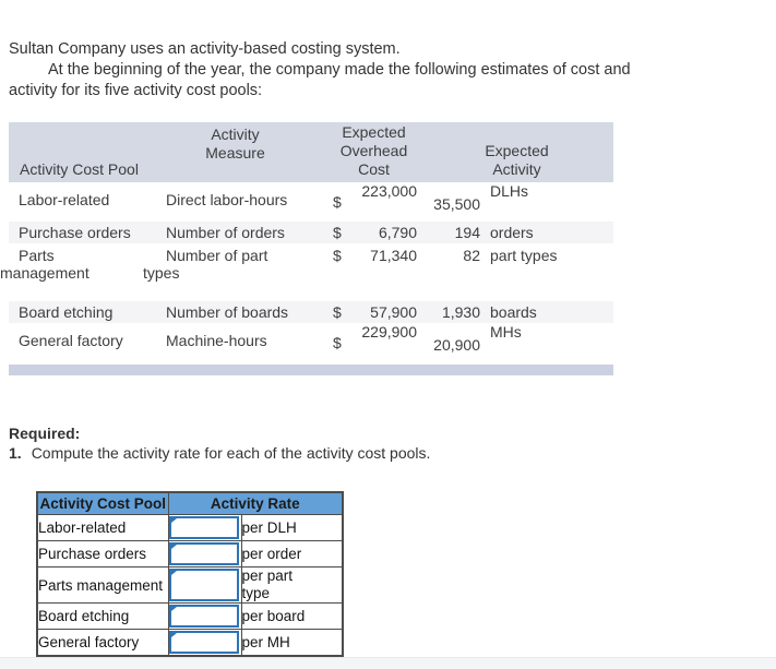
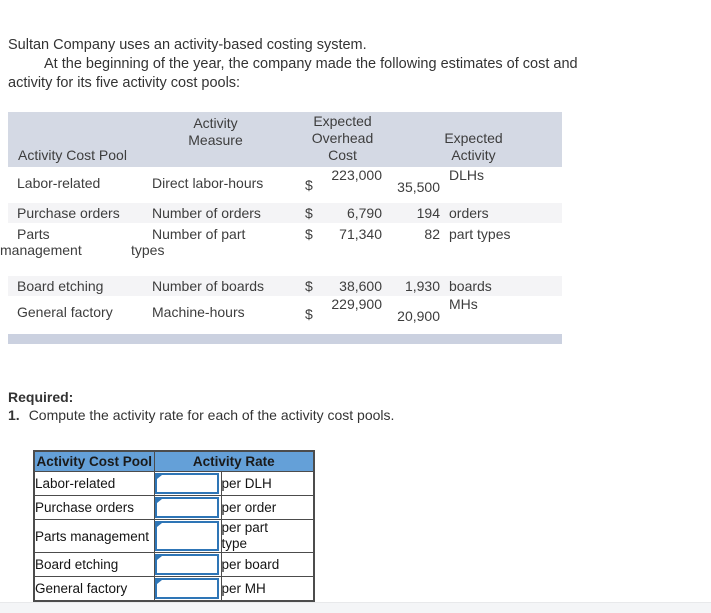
  Sultan Company uses an activity-based costing system.
  At the beginning of the year, the company made the following estimates of cost and
  activity for its five activity cost pools:
  Activity Cost Pool
  Activity
  Measure
  Expected
  Overhead
  Cost
  Expected
  Activity
  Labor-related
  Direct labor-hours
  $
  223,000
  35,500
  DLHs
  Purchase orders
  Number of orders
  $
  6,790
  194
  orders
  Parts
  management
  Number of part
  types
  $
  71,340
  82
  part types
  Board etching
  Number of boards
  $
- 57,900
+ 38,600
  1,930
  boards
  General factory
  Machine-hours
  $
  229,900
  20,900
  MHs
  Required:
  1. Compute the activity rate for each of the activity cost pools.
  Activity Cost Pool	Activity Rate
  Labor-related		per DLH
  Purchase orders		per order
  Parts management		per part type
  Board etching		per board
  General factory		per MH
